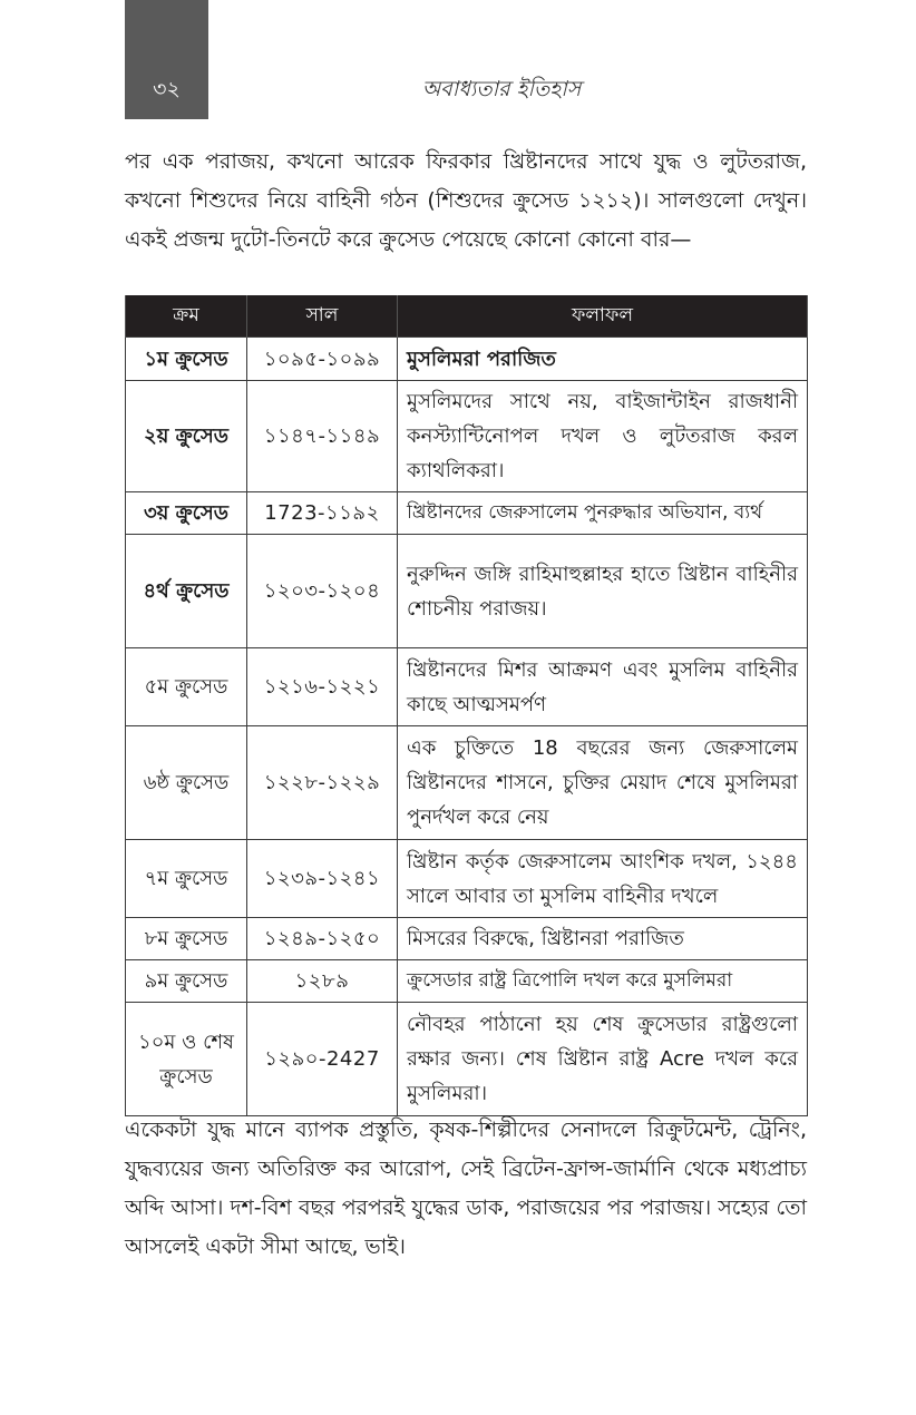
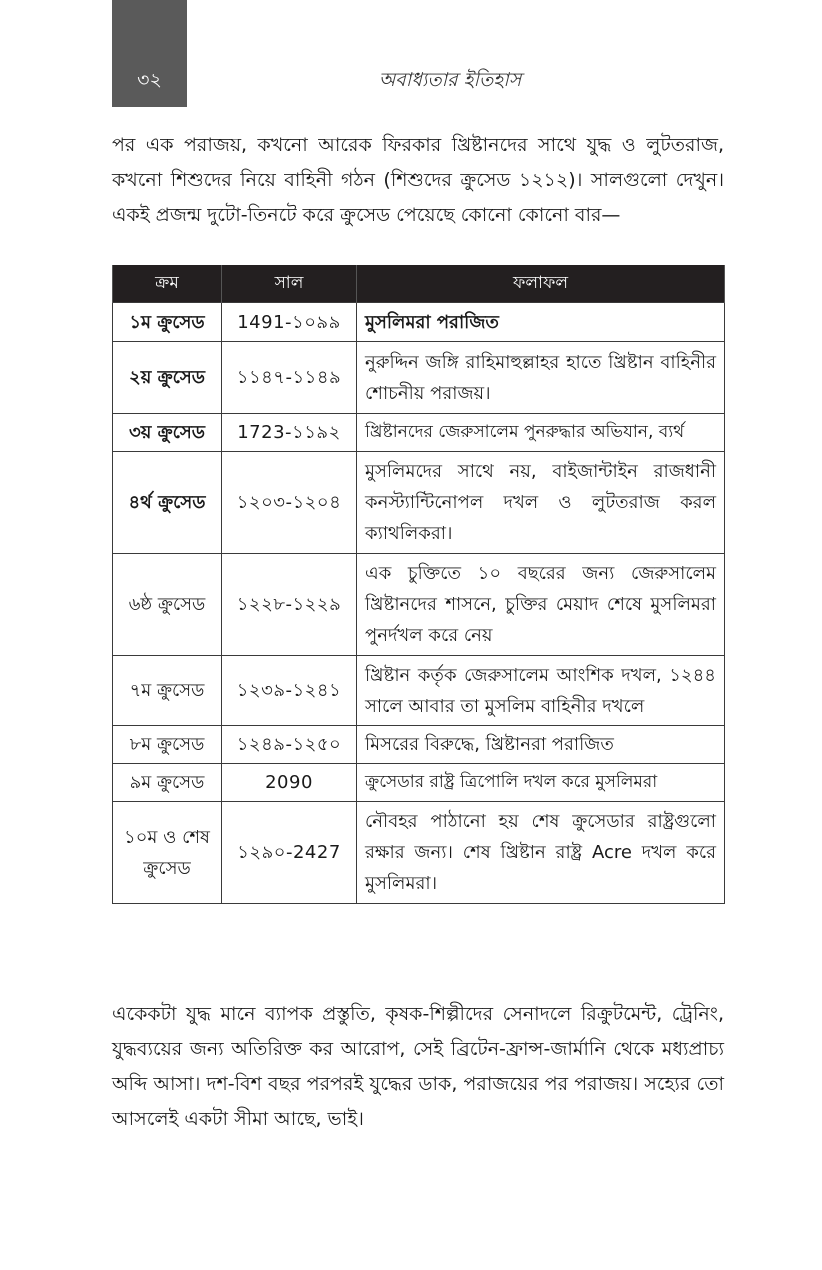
  ৩২
  অবাধ্যতার ইতিহাস
  পর এক পরাজয়, কখনো আরেক ফিরকার খ্রিষ্টানদের সাথে যুদ্ধ ও লুটতরাজ, কখনো শিশুদের নিয়ে বাহিনী গঠন (শিশুদের ক্রুসেড ১২১২)। সালগুলো দেখুন। একই প্রজন্ম দুটো-তিনটে করে ক্রুসেড পেয়েছে কোনো কোনো বার—
  ক্রম	সাল	ফলাফল
- ১ম ক্রুসেড	১০৯৫-১০৯৯	মুসলিমরা পরাজিত
+ ১ম ক্রুসেড	1491-১০৯৯	মুসলিমরা পরাজিত
- ২য় ক্রুসেড	১১৪৭-১১৪৯	মুসলিমদের সাথে নয়, বাইজান্টাইন রাজধানী কনস্ট্যান্টিনোপল দখল ও লুটতরাজ করল ক্যাথলিকরা।
+ ২য় ক্রুসেড	১১৪৭-১১৪৯	নুরুদ্দিন জঙ্গি রাহিমাহুল্লাহর হাতে খ্রিষ্টান বাহিনীর শোচনীয় পরাজয়।
  ৩য় ক্রুসেড	1723-১১৯২	খ্রিষ্টানদের জেরুসালেম পুনরুদ্ধার অভিযান, ব্যর্থ
- ৪র্থ ক্রুসেড	১২০৩-১২০৪	নুরুদ্দিন জঙ্গি রাহিমাহুল্লাহর হাতে খ্রিষ্টান বাহিনীর শোচনীয় পরাজয়।
+ ৪র্থ ক্রুসেড	১২০৩-১২০৪	মুসলিমদের সাথে নয়, বাইজান্টাইন রাজধানী কনস্ট্যান্টিনোপল দখল ও লুটতরাজ করল ক্যাথলিকরা।
- ৫ম ক্রুসেড	১২১৬-১২২১	খ্রিষ্টানদের মিশর আক্রমণ এবং মুসলিম বাহিনীর কাছে আত্মসমর্পণ
- ৬ষ্ঠ ক্রুসেড	১২২৮-১২২৯	এক চুক্তিতে 18 বছরের জন্য জেরুসালেম খ্রিষ্টানদের শাসনে, চুক্তির মেয়াদ শেষে মুসলিমরা পুনর্দখল করে নেয়
+ ৬ষ্ঠ ক্রুসেড	১২২৮-১২২৯	এক চুক্তিতে ১০ বছরের জন্য জেরুসালেম খ্রিষ্টানদের শাসনে, চুক্তির মেয়াদ শেষে মুসলিমরা পুনর্দখল করে নেয়
  ৭ম ক্রুসেড	১২৩৯-১২৪১	খ্রিষ্টান কর্তৃক জেরুসালেম আংশিক দখল, ১২৪৪ সালে আবার তা মুসলিম বাহিনীর দখলে
  ৮ম ক্রুসেড	১২৪৯-১২৫০	মিসরের বিরুদ্ধে, খ্রিষ্টানরা পরাজিত
- ৯ম ক্রুসেড	১২৮৯	ক্রুসেডার রাষ্ট্র ত্রিপোলি দখল করে মুসলিমরা
+ ৯ম ক্রুসেড	2090	ক্রুসেডার রাষ্ট্র ত্রিপোলি দখল করে মুসলিমরা
  ১০ম ও শেষ ক্রুসেড	১২৯০-2427	নৌবহর পাঠানো হয় শেষ ক্রুসেডার রাষ্ট্রগুলো রক্ষার জন্য। শেষ খ্রিষ্টান রাষ্ট্র Acre দখল করে মুসলিমরা।
  একেকটা যুদ্ধ মানে ব্যাপক প্রস্তুতি, কৃষক-শিল্পীদের সেনাদলে রিক্রুটমেন্ট, ট্রেনিং, যুদ্ধব্যয়ের জন্য অতিরিক্ত কর আরোপ, সেই ব্রিটেন-ফ্রান্স-জার্মানি থেকে মধ্যপ্রাচ্য অব্দি আসা। দশ-বিশ বছর পরপরই যুদ্ধের ডাক, পরাজয়ের পর পরাজয়। সহ্যের তো আসলেই একটা সীমা আছে, ভাই।
